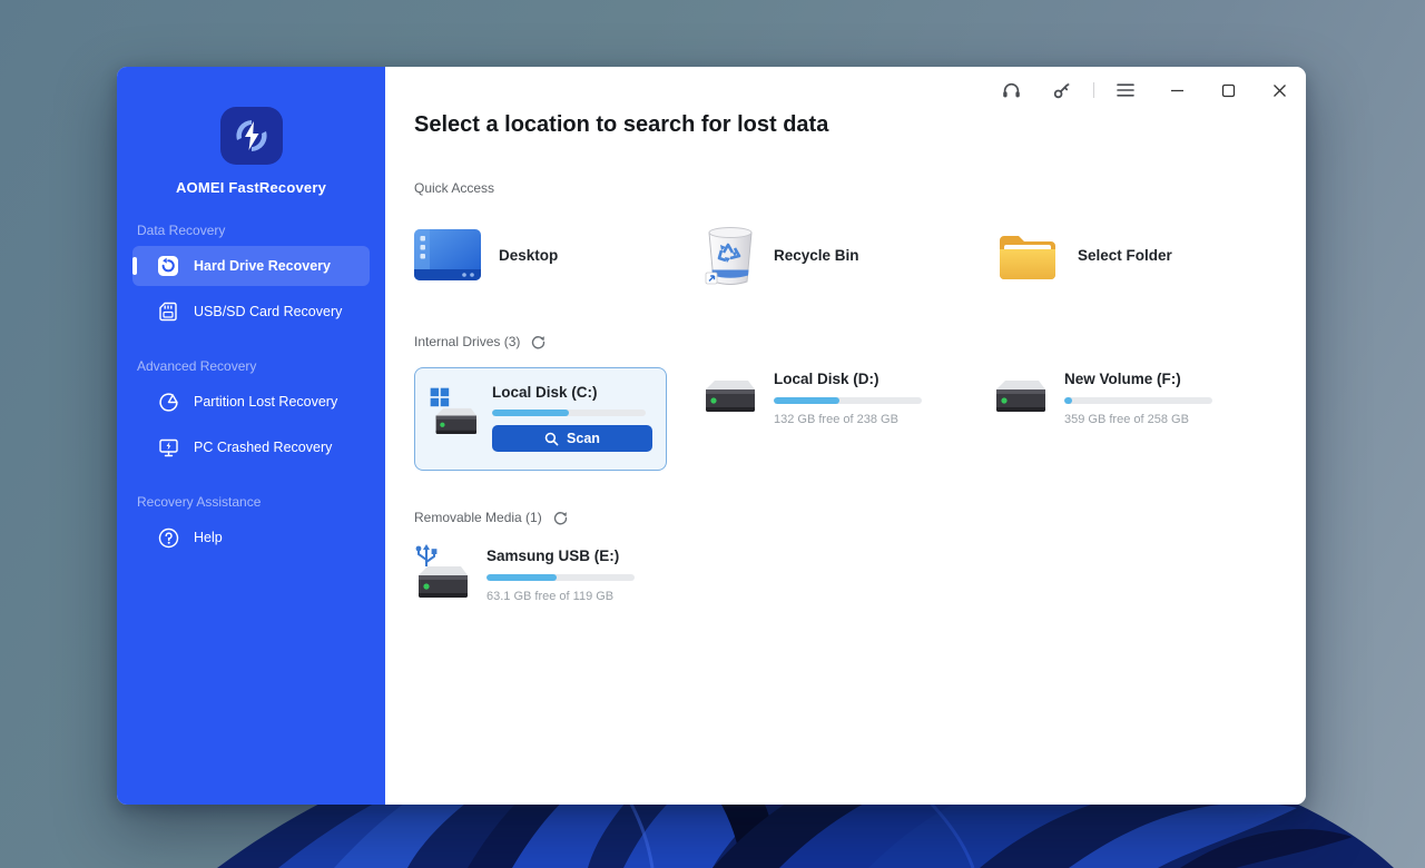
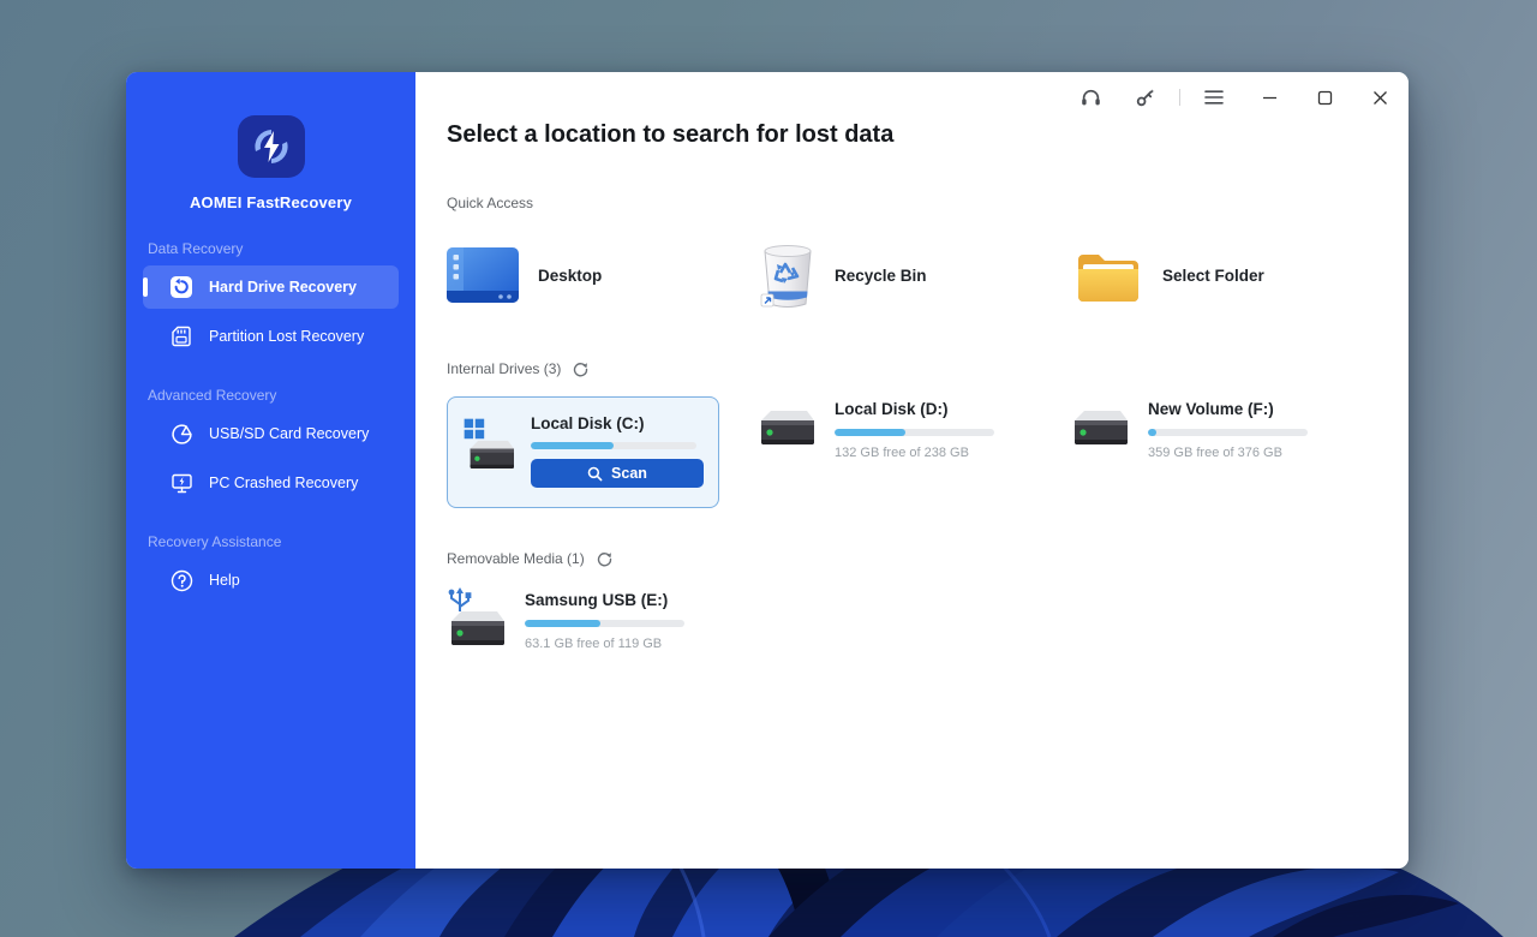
  AOMEI FastRecovery
  Data Recovery
  Hard Drive Recovery
- USB/SD Card Recovery
+ Partition Lost Recovery
  Advanced Recovery
- Partition Lost Recovery
+ USB/SD Card Recovery
  PC Crashed Recovery
  Recovery Assistance
  Help
  Select a location to search for lost data
  Quick Access
  Desktop
  Recycle Bin
  Select Folder
  Internal Drives (3)
  Local Disk (C:)
  Scan
  Local Disk (D:)
  132 GB free of 238 GB
  New Volume (F:)
- 359 GB free of 258 GB
+ 359 GB free of 376 GB
  Removable Media (1)
  Samsung USB (E:)
  63.1 GB free of 119 GB
